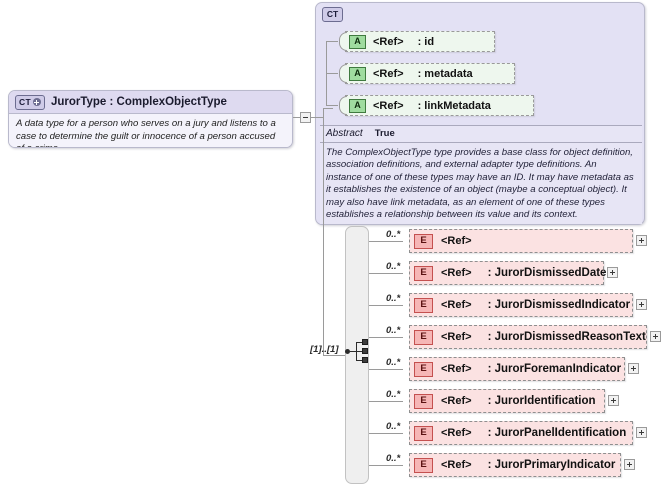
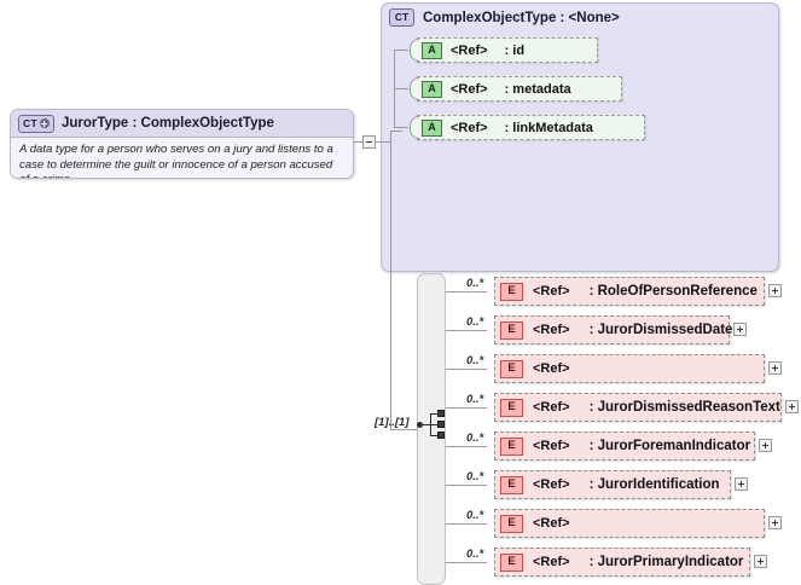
  CT
+ ComplexObjectType : <None>
  A
  <Ref>
  : id
  A
  <Ref>
  : metadata
  A
  <Ref>
  : linkMetadata
- Abstract
- True
- The ComplexObjectType type provides a base class for object definition, association definitions, and external adapter type definitions. An instance of one of these types may have an ID. It may have metadata as it establishes the existence of an object (maybe a conceptual object). It may also have link metadata, as an element of one of these types establishes a relationship between its value and its context.
  CT
  JurorType : ComplexObjectType
  A data type for a person who serves on a jury and listens to a case to determine the guilt or innocence of a person accused
  [1]..[1]
  0..*
  E
  <Ref>
+ : RoleOfPersonReference
  0..*
  E
  <Ref>
  : JurorDismissedDate
  0..*
  E
  <Ref>
- : JurorDismissedIndicator
  0..*
  E
  <Ref>
  : JurorDismissedReasonText
  0..*
  E
  <Ref>
  : JurorForemanIndicator
  0..*
  E
  <Ref>
  : JurorIdentification
  0..*
  E
  <Ref>
- : JurorPanelIdentification
  0..*
  E
  <Ref>
  : JurorPrimaryIndicator
